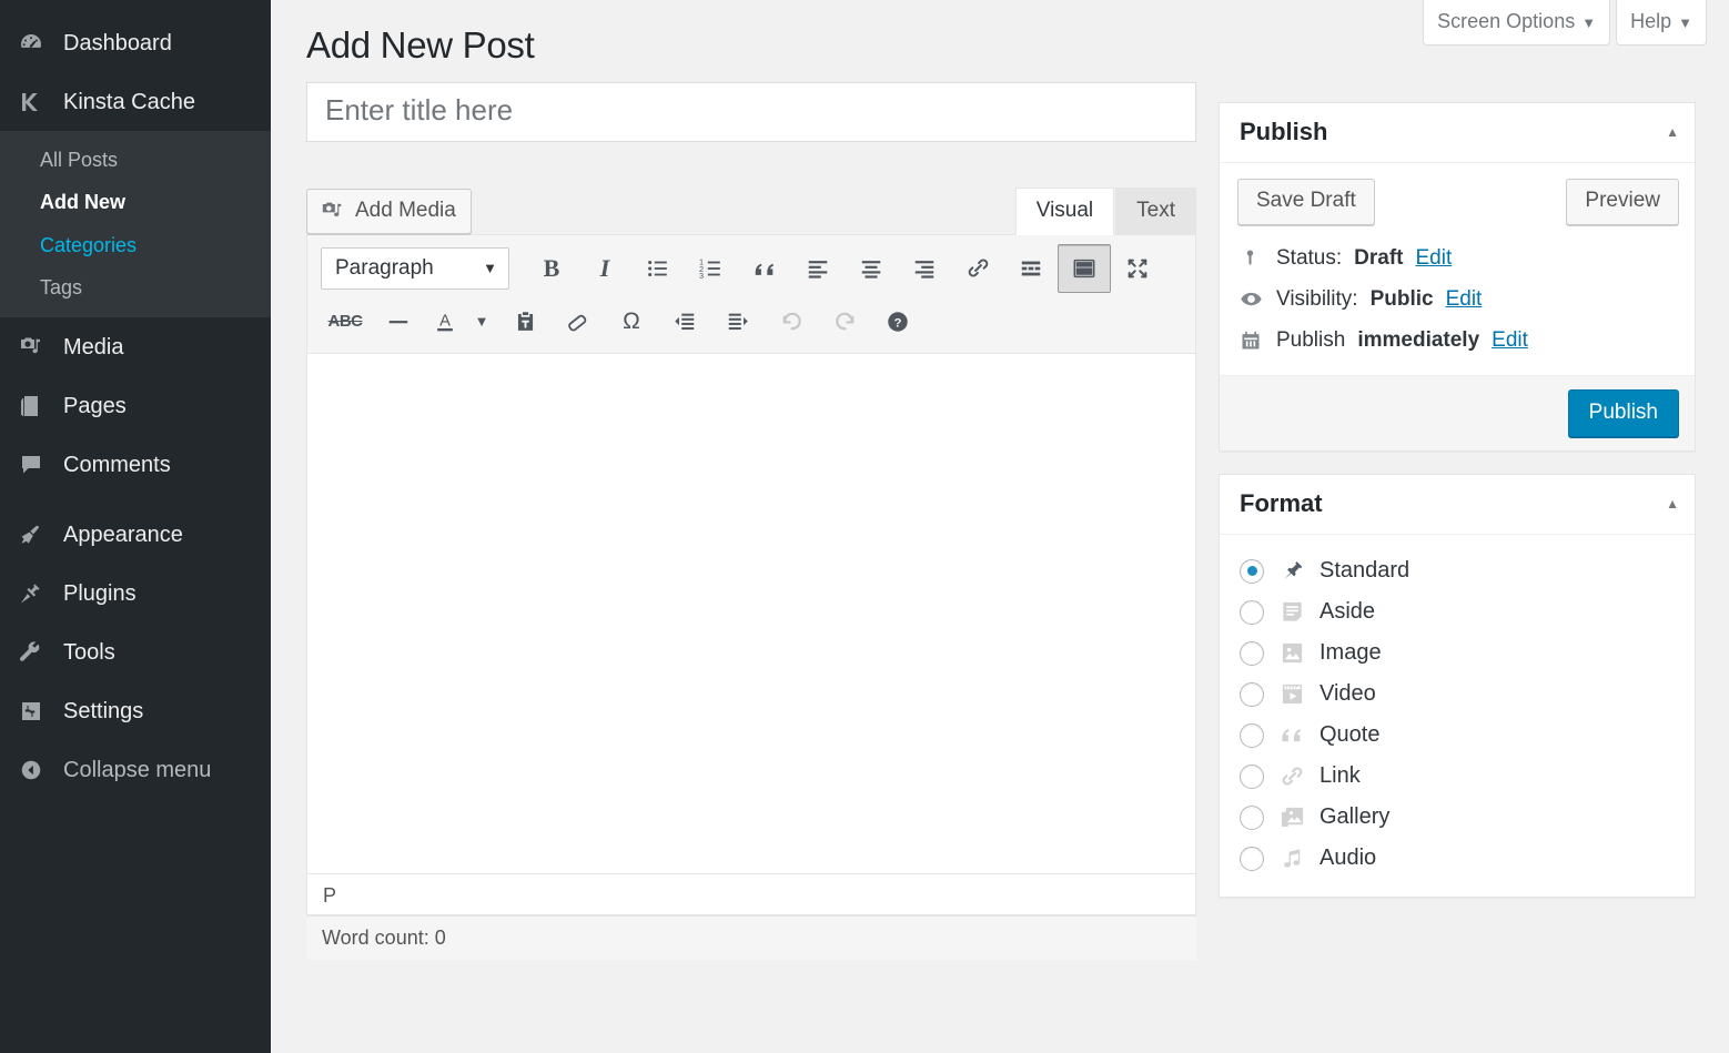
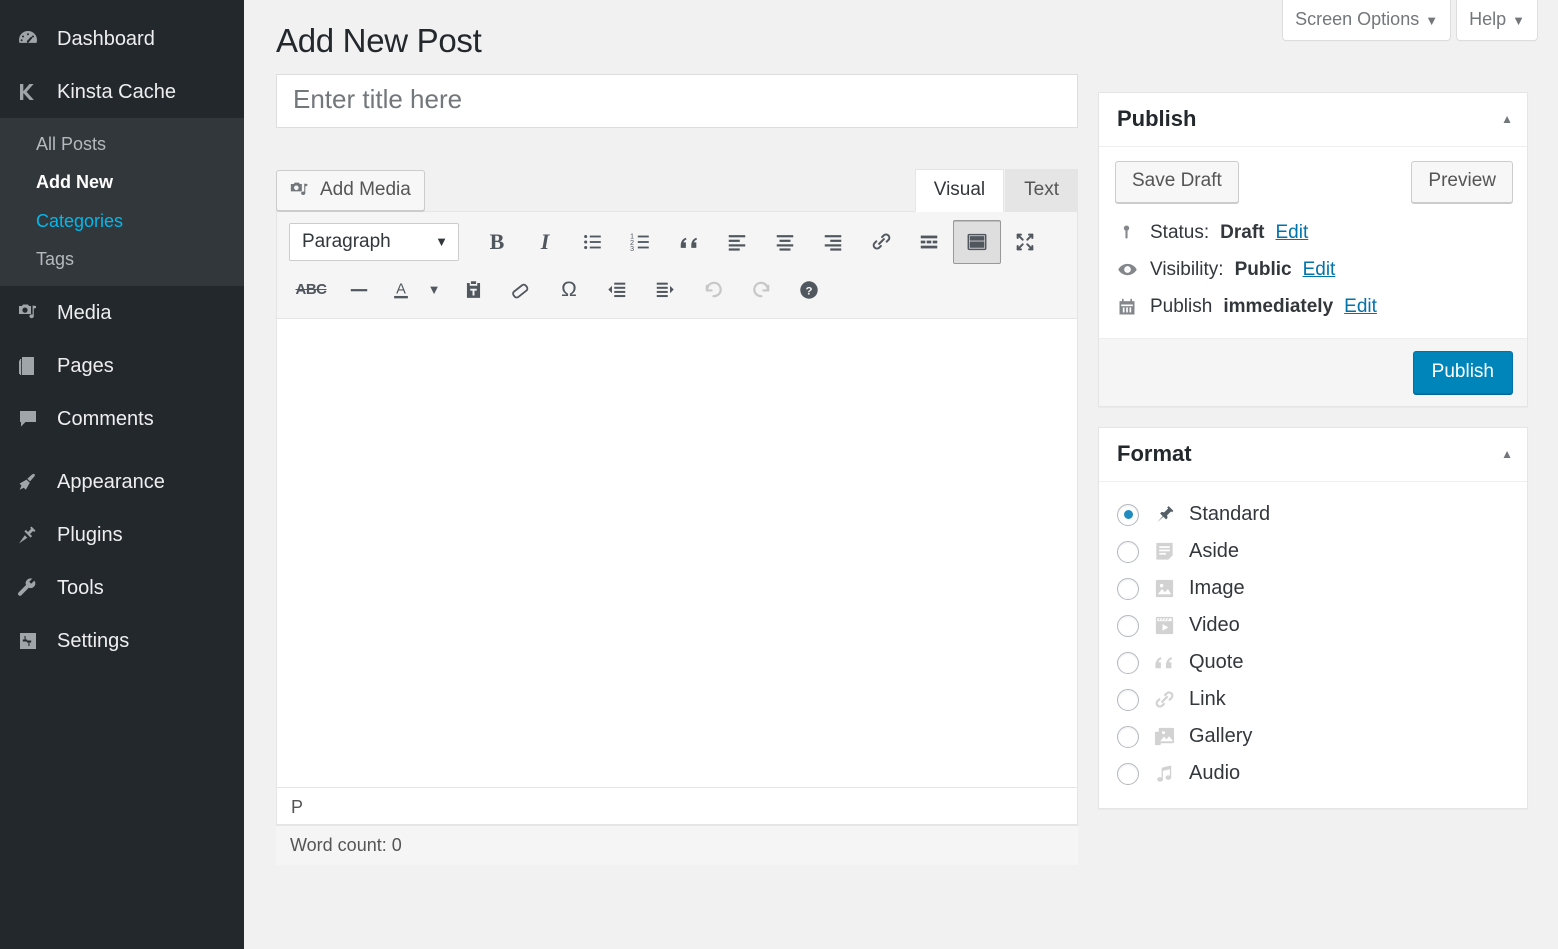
  Dashboard
  Kinsta Cache
  All Posts
  Add New
  Categories
  Tags
  Media
  Pages
  Comments
  Appearance
  Plugins
  Tools
  Settings
- Collapse menu
  Screen Options ▼
  Help ▼
  Add New Post
  Enter title here
  Add Media
  Visual
  Text
  Paragraph
  ▼
  B
  I
  1
  2
  3
  ABC
  A
  ▼
  Ω
  ?
  P
  Word count: 0
  Publish
  ▲
  Save Draft
  Preview
  Status:
  Draft
  Edit
  Visibility:
  Public
  Edit
  Publish
  immediately
  Edit
  Publish
  Format
  ▲
  Standard
  Aside
  Image
  Video
  Quote
  Link
  Gallery
  Audio
